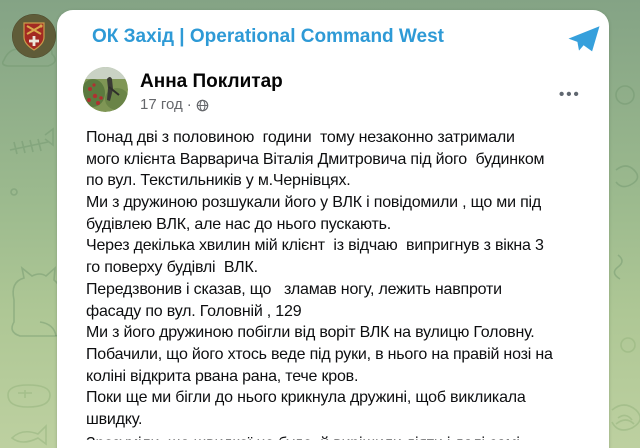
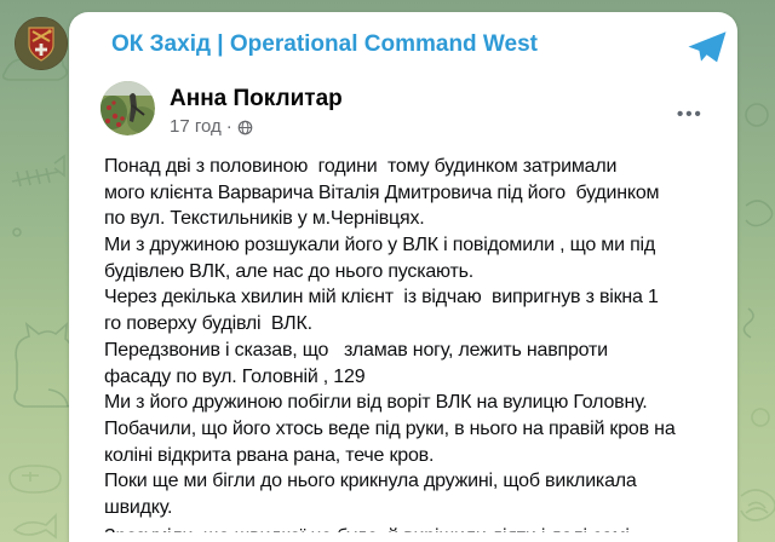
  ОК Захід | Operational Command West
  Анна Поклитар
  17 год
  ·
  •••
- Понад дві з половиною години тому незаконно затримали
+ Понад дві з половиною години тому будинком затримали
  мого клієнта Варварича Віталія Дмитровича під його будинком
  по вул. Текстильників у м.Чернівцях.
  Ми з дружиною розшукали його у ВЛК і повідомили , що ми під
  будівлею ВЛК, але нас до нього пускають.
- Через декілька хвилин мій клієнт із відчаю випригнув з вікна 3
+ Через декілька хвилин мій клієнт із відчаю випригнув з вікна 1
  го поверху будівлі ВЛК.
  Передзвонив і сказав, що зламав ногу, лежить навпроти
  фасаду по вул. Головній , 129
  Ми з його дружиною побігли від воріт ВЛК на вулицю Головну.
- Побачили, що його хтось веде під руки, в нього на правій нозі на
+ Побачили, що його хтось веде під руки, в нього на правій кров на
  коліні відкрита рвана рана, тече кров.
  Поки ще ми бігли до нього крикнула дружині, щоб викликала
  швидку.
